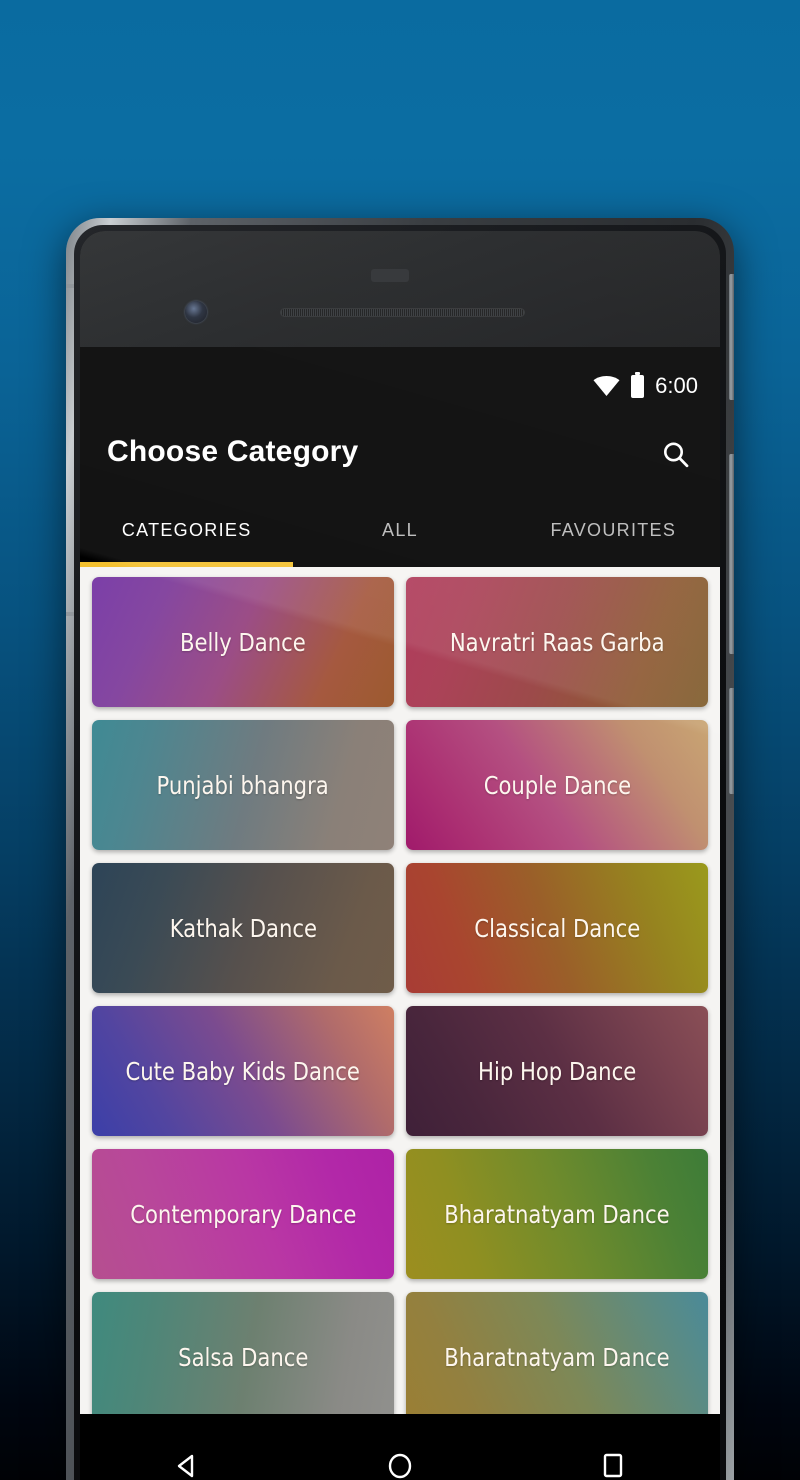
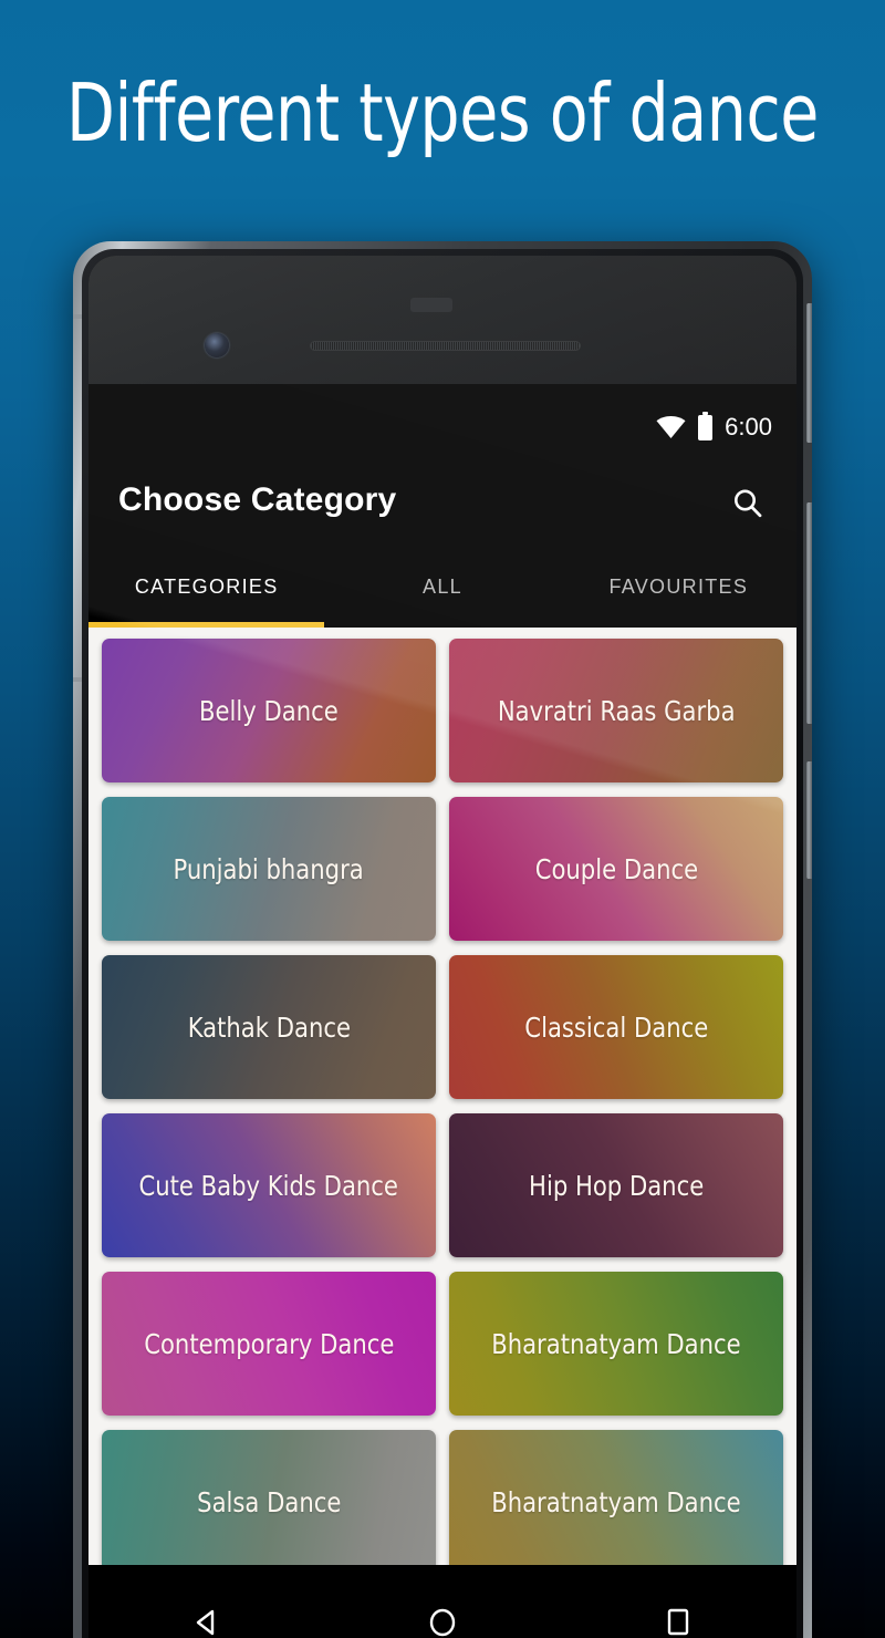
+ Different types of dance
